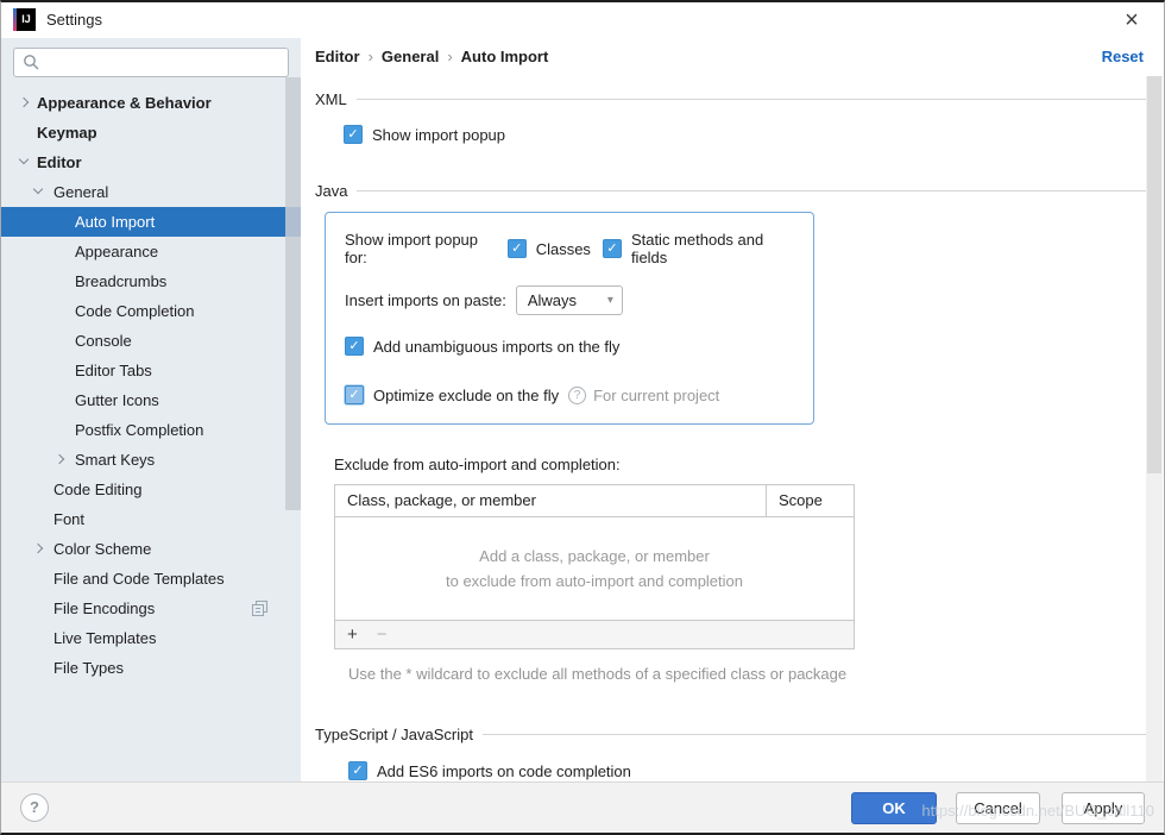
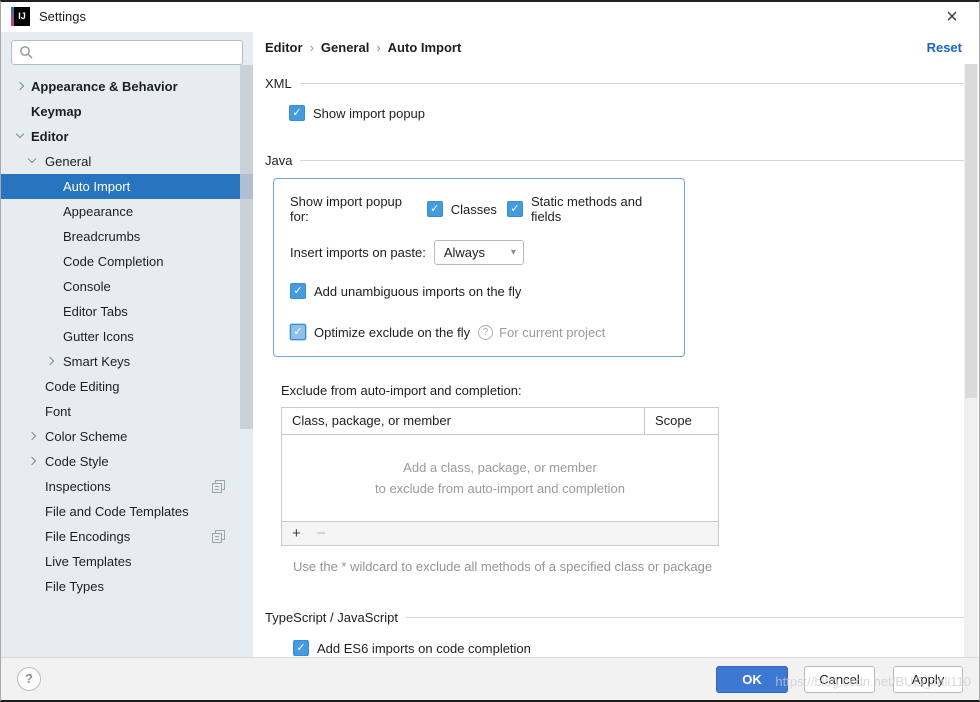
  IJ
  Settings
  ×
  Appearance & Behavior
  Keymap
  Editor
  General
  Auto Import
  Appearance
  Breadcrumbs
  Code Completion
  Console
  Editor Tabs
  Gutter Icons
- Postfix Completion
  Smart Keys
  Code Editing
  Font
  Color Scheme
+ Code Style
+ Inspections
  File and Code Templates
  File Encodings
  Live Templates
  File Types
  Editor › General › Auto Import
  Reset
  XML
  ✓
  Show import popup
  Java
  Show import popup for:
  ✓
  Classes
  ✓
  Static methods and fields
  Insert imports on paste:
  Always
  ▾
  ✓
  Add unambiguous imports on the fly
  ✓
  Optimize exclude on the fly
  ?
  For current project
  Exclude from auto-import and completion:
  Class, package, or member
  Scope
  Add a class, package, or member
  to exclude from auto-import and completion
  +
  −
  Use the * wildcard to exclude all methods of a specified class or package
  TypeScript / JavaScript
  ✓
  Add ES6 imports on code completion
  ?
  OK
  Cancel
  Apply
  https://blog.csdn.net/BUG_call110
